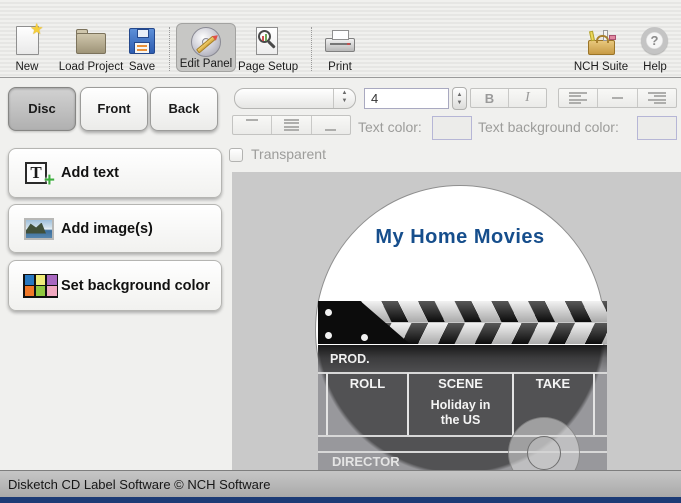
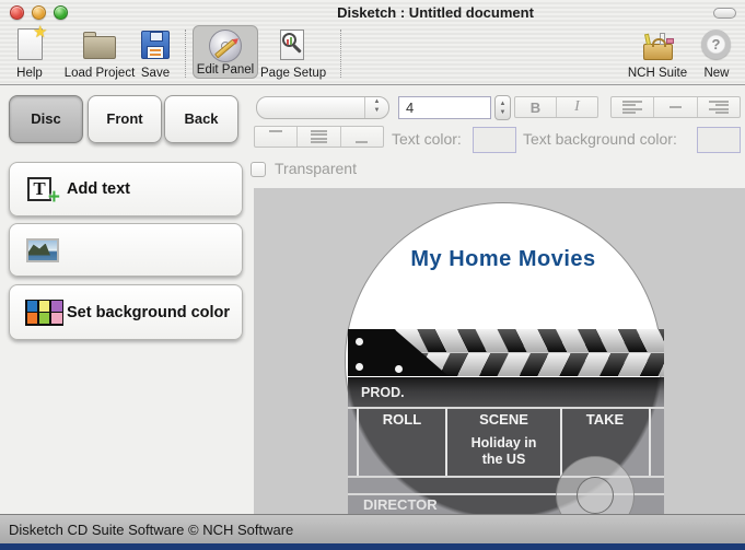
+ Disketch : Untitled document
  ★
- New
+ Help
  Load Project
  Save
  Edit Panel
  Page Setup
- Print
  NCH Suite
  ?
- Help
+ New
  Disc
  Front
  Back
  T
  +
  Add text
- Add image(s)
  Set background color
  4
  B
  I
  Text color:
  Text background color:
  Transparent
  My Home Movies
  PROD.
  ROLL
  SCENE
  TAKE
  Holiday in
  the US
  DIRECTOR
- Disketch CD Label Software © NCH Software
+ Disketch CD Suite Software © NCH Software
